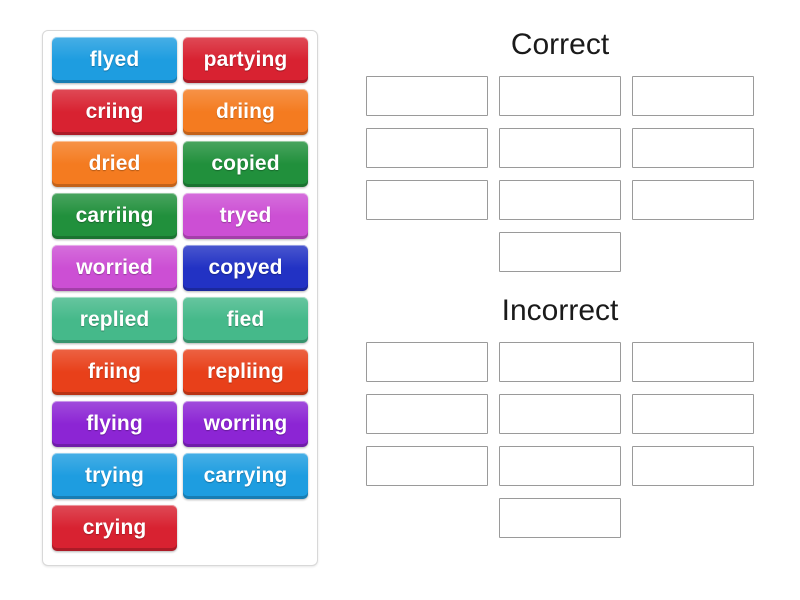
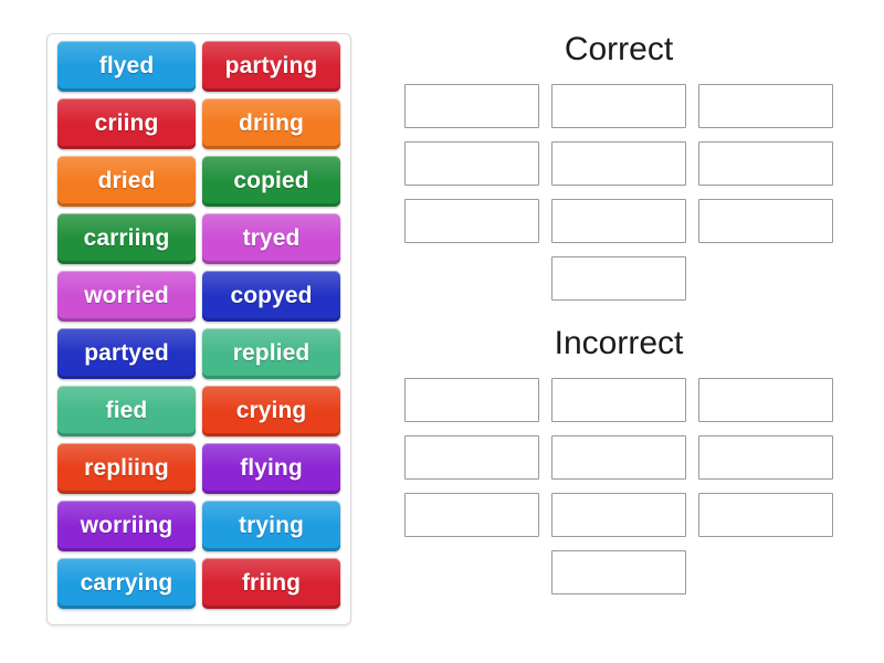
  flyed
  partying
  criing
  driing
  dried
  copied
  carriing
  tryed
  worried
  copyed
+ partyed
  replied
  fied
- friing
+ crying
  repliing
  flying
  worriing
  trying
  carrying
- crying
+ friing
  Correct
  Incorrect
